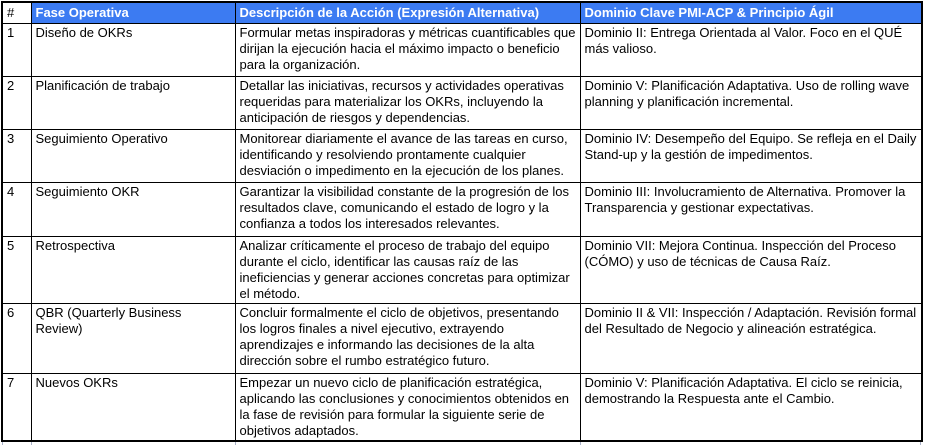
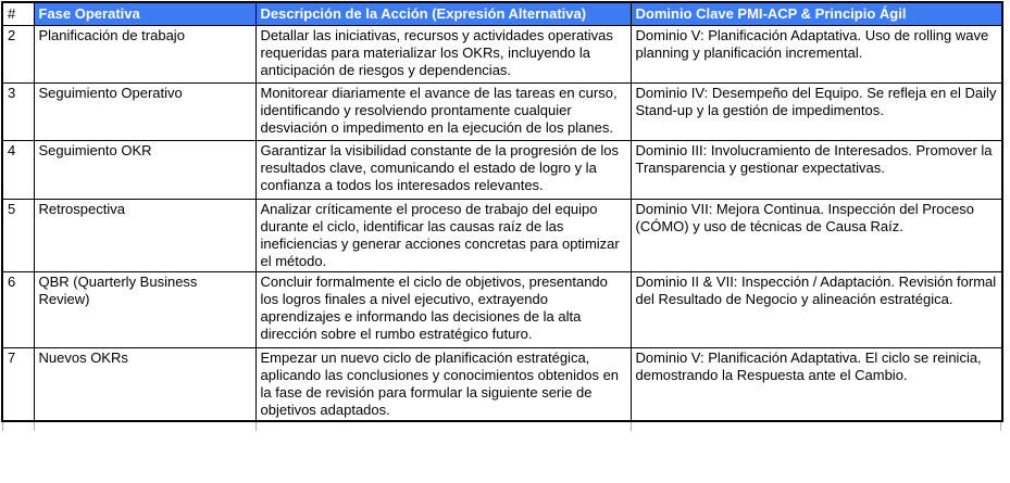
  #	Fase Operativa	Descripción de la Acción (Expresión Alternativa)	Dominio Clave PMI-ACP & Principio Ágil
- 1	Diseño de OKRs	Formular metas inspiradoras y métricas cuantificables que dirijan la ejecución hacia el máximo impacto o beneficio para la organización.	Dominio II: Entrega Orientada al Valor. Foco en el QUÉ más valioso.
  2	Planificación de trabajo	Detallar las iniciativas, recursos y actividades operativas requeridas para materializar los OKRs, incluyendo la anticipación de riesgos y dependencias.	Dominio V: Planificación Adaptativa. Uso de rolling wave planning y planificación incremental.
  3	Seguimiento Operativo	Monitorear diariamente el avance de las tareas en curso, identificando y resolviendo prontamente cualquier desviación o impedimento en la ejecución de los planes.	Dominio IV: Desempeño del Equipo. Se refleja en el Daily Stand-up y la gestión de impedimentos.
- 4	Seguimiento OKR	Garantizar la visibilidad constante de la progresión de los resultados clave, comunicando el estado de logro y la confianza a todos los interesados relevantes.	Dominio III: Involucramiento de Alternativa. Promover la Transparencia y gestionar expectativas.
+ 4	Seguimiento OKR	Garantizar la visibilidad constante de la progresión de los resultados clave, comunicando el estado de logro y la confianza a todos los interesados relevantes.	Dominio III: Involucramiento de Interesados. Promover la Transparencia y gestionar expectativas.
  5	Retrospectiva	Analizar críticamente el proceso de trabajo del equipo durante el ciclo, identificar las causas raíz de las ineficiencias y generar acciones concretas para optimizar el método.	Dominio VII: Mejora Continua. Inspección del Proceso (CÓMO) y uso de técnicas de Causa Raíz.
  6	QBR (Quarterly Business Review)	Concluir formalmente el ciclo de objetivos, presentando los logros finales a nivel ejecutivo, extrayendo aprendizajes e informando las decisiones de la alta dirección sobre el rumbo estratégico futuro.	Dominio II & VII: Inspección / Adaptación. Revisión formal del Resultado de Negocio y alineación estratégica.
  7	Nuevos OKRs	Empezar un nuevo ciclo de planificación estratégica, aplicando las conclusiones y conocimientos obtenidos en la fase de revisión para formular la siguiente serie de objetivos adaptados.	Dominio V: Planificación Adaptativa. El ciclo se reinicia, demostrando la Respuesta ante el Cambio.
